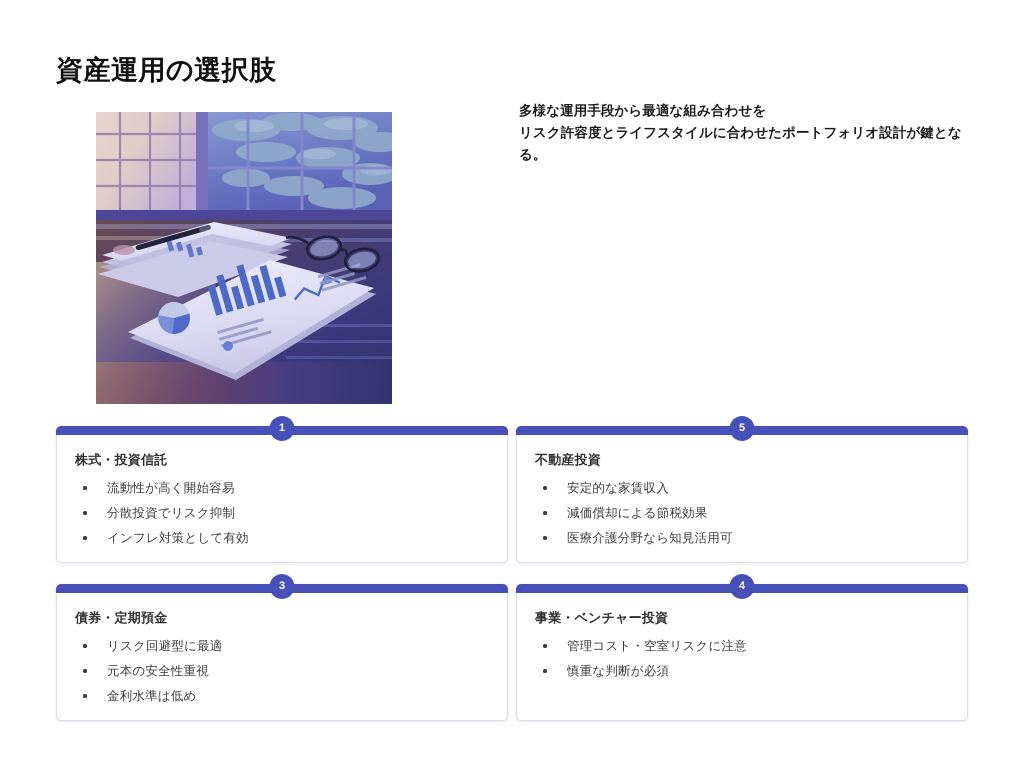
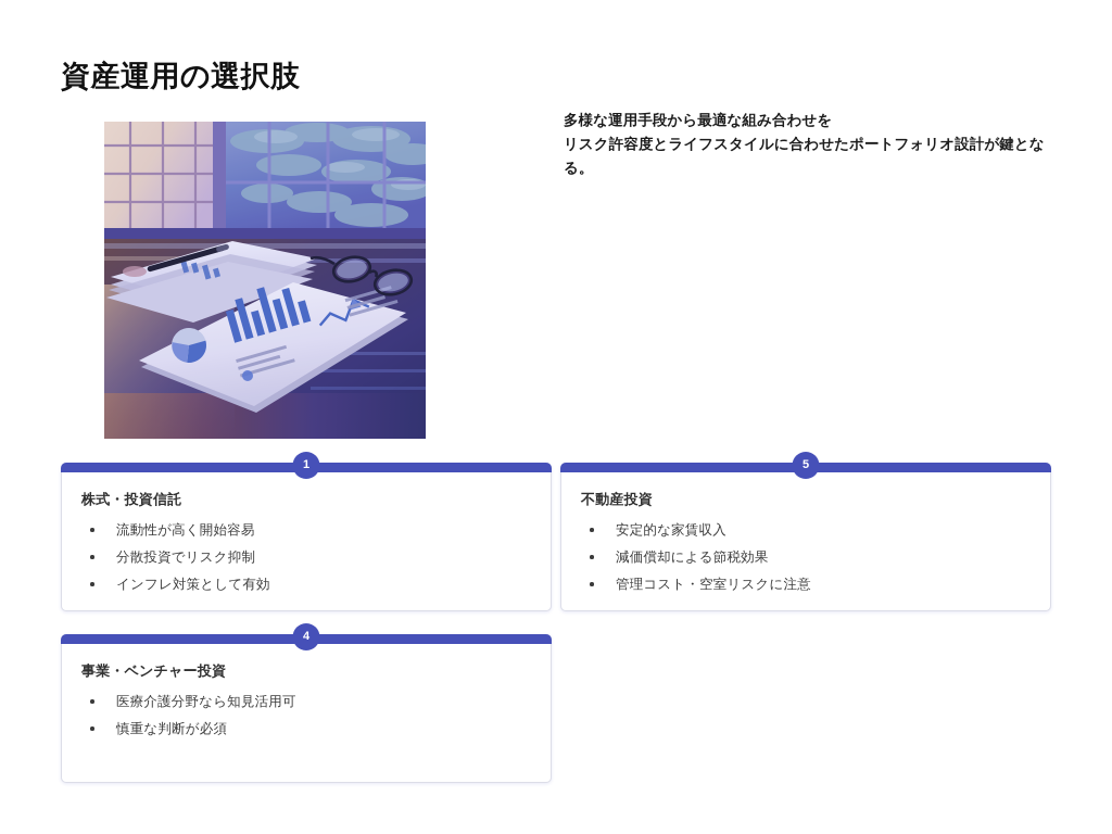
  資産運用の選択肢
  多様な運用手段から最適な組み合わせを
  リスク許容度とライフスタイルに合わせたポートフォリオ設計が鍵となる。
  1
  株式・投資信託
  流動性が高く開始容易
  分散投資でリスク抑制
  インフレ対策として有効
  5
  不動産投資
  安定的な家賃収入
  減価償却による節税効果
- 医療介護分野なら知見活用可
+ 管理コスト・空室リスクに注意
- 3
- 債券・定期預金
- リスク回避型に最適
- 元本の安全性重視
- 金利水準は低め
  4
  事業・ベンチャー投資
- 管理コスト・空室リスクに注意
+ 医療介護分野なら知見活用可
  慎重な判断が必須
